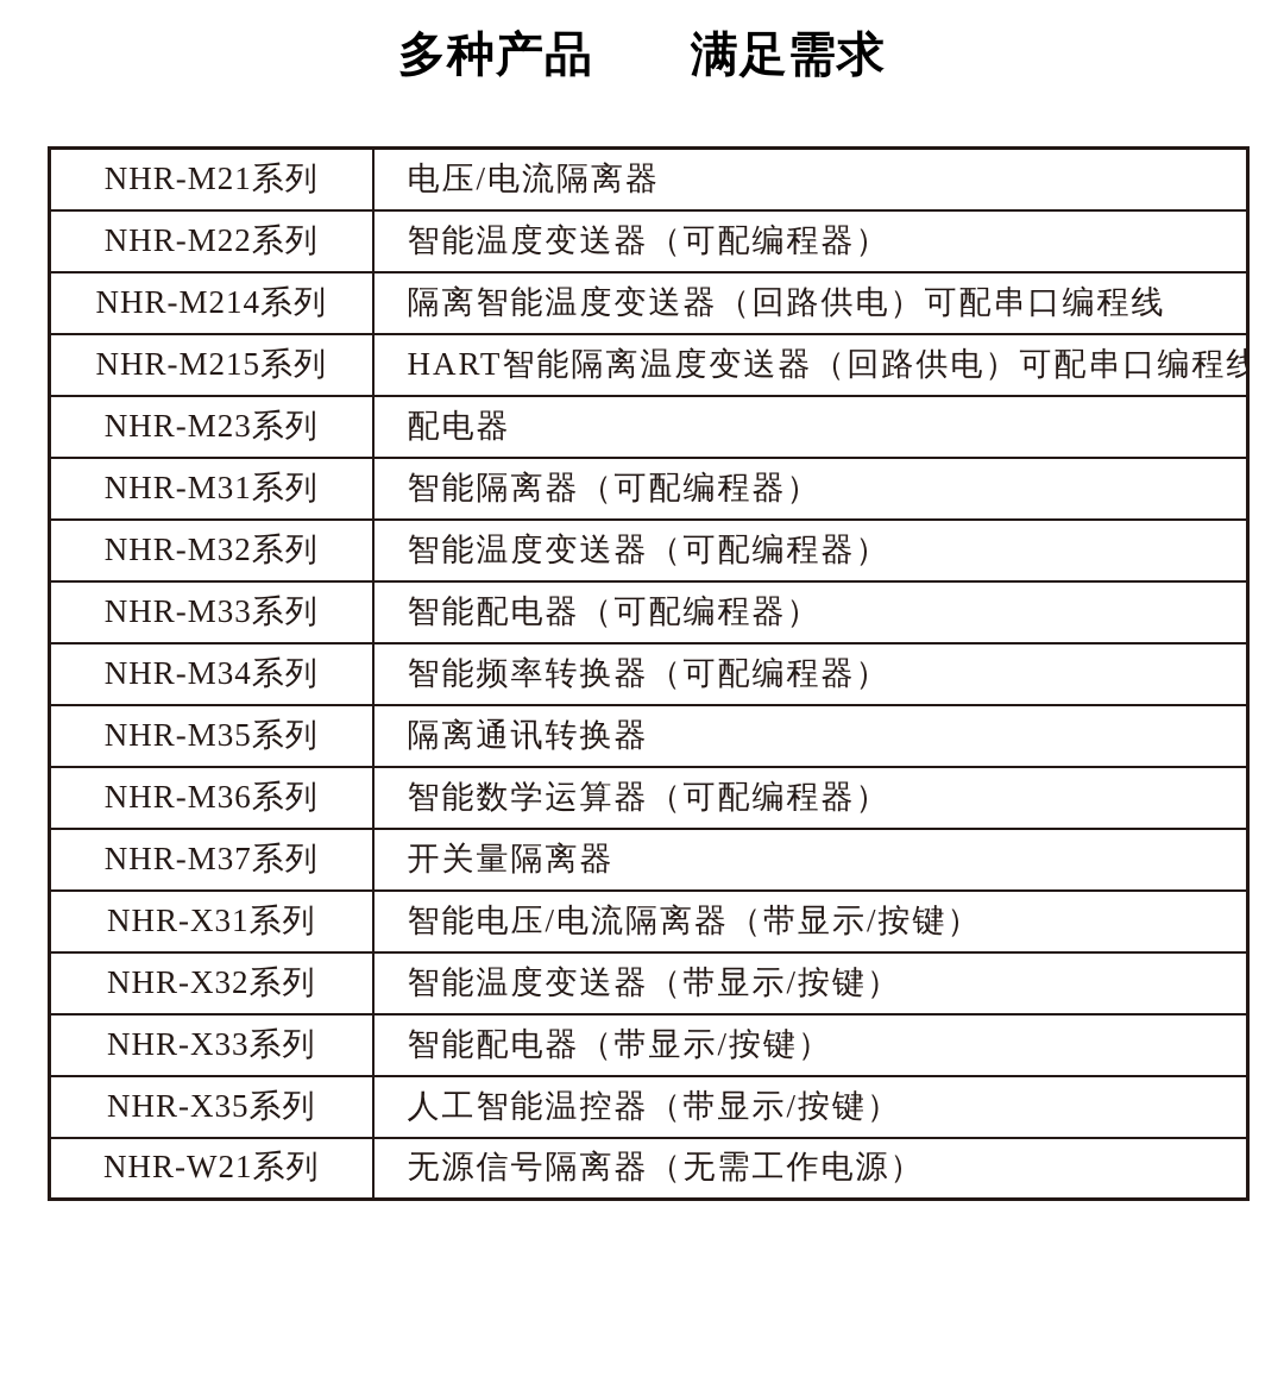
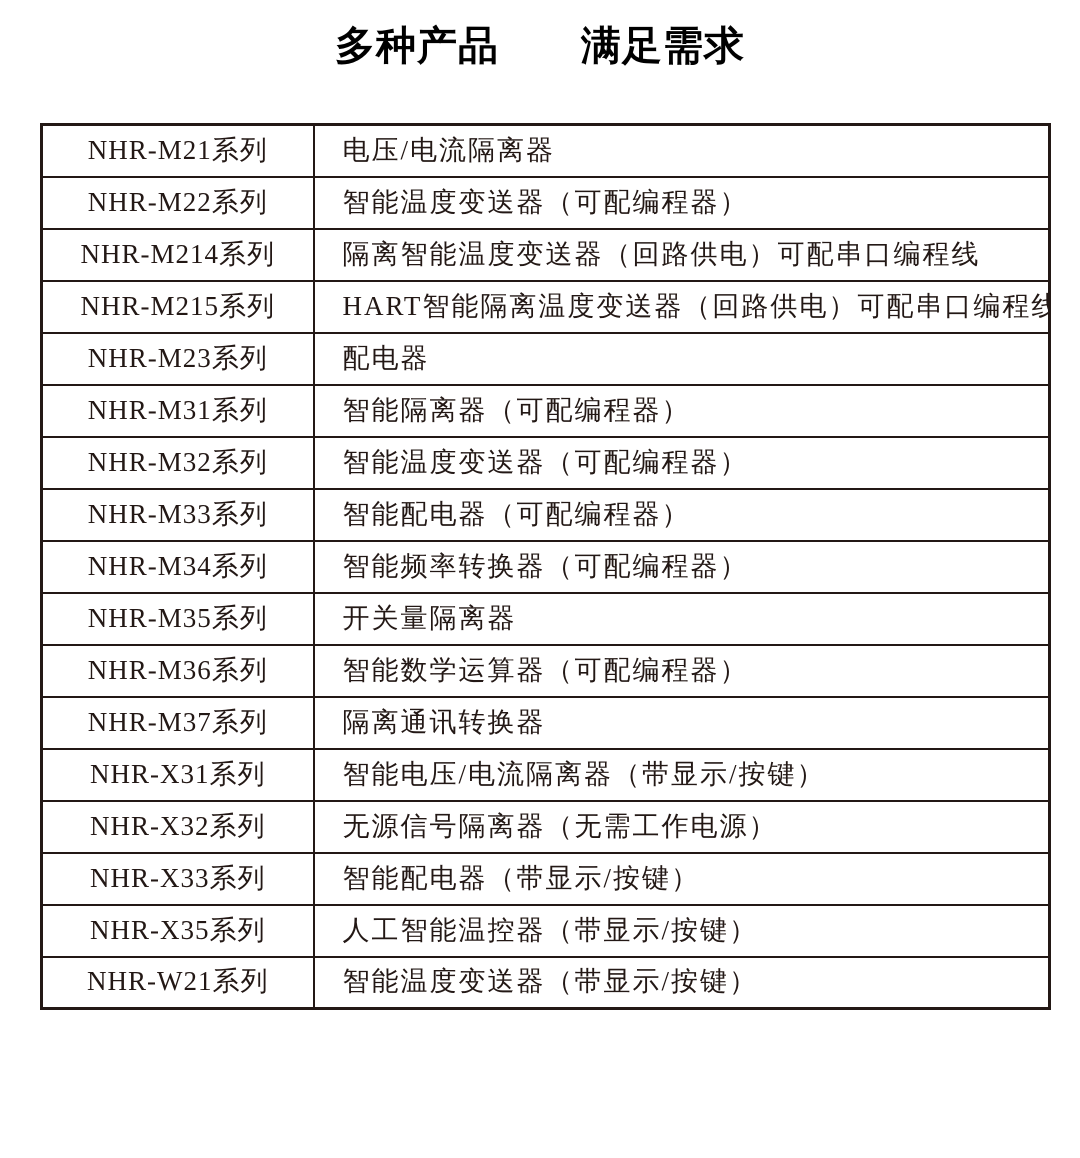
  多种产品 满足需求
  NHR-M21系列	电压/电流隔离器
  NHR-M22系列	智能温度变送器（可配编程器）
  NHR-M214系列	隔离智能温度变送器（回路供电）可配串口编程线
  NHR-M215系列	HART智能隔离温度变送器（回路供电）可配串口编程线
  NHR-M23系列	配电器
  NHR-M31系列	智能隔离器（可配编程器）
  NHR-M32系列	智能温度变送器（可配编程器）
  NHR-M33系列	智能配电器（可配编程器）
  NHR-M34系列	智能频率转换器（可配编程器）
- NHR-M35系列	隔离通讯转换器
+ NHR-M35系列	开关量隔离器
  NHR-M36系列	智能数学运算器（可配编程器）
- NHR-M37系列	开关量隔离器
+ NHR-M37系列	隔离通讯转换器
  NHR-X31系列	智能电压/电流隔离器（带显示/按键）
- NHR-X32系列	智能温度变送器（带显示/按键）
+ NHR-X32系列	无源信号隔离器（无需工作电源）
  NHR-X33系列	智能配电器（带显示/按键）
  NHR-X35系列	人工智能温控器（带显示/按键）
- NHR-W21系列	无源信号隔离器（无需工作电源）
+ NHR-W21系列	智能温度变送器（带显示/按键）
